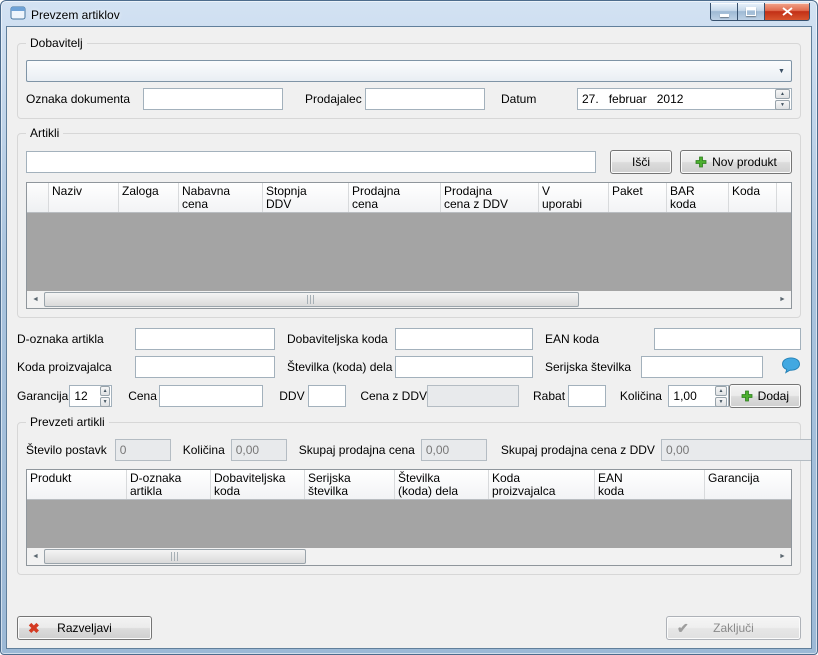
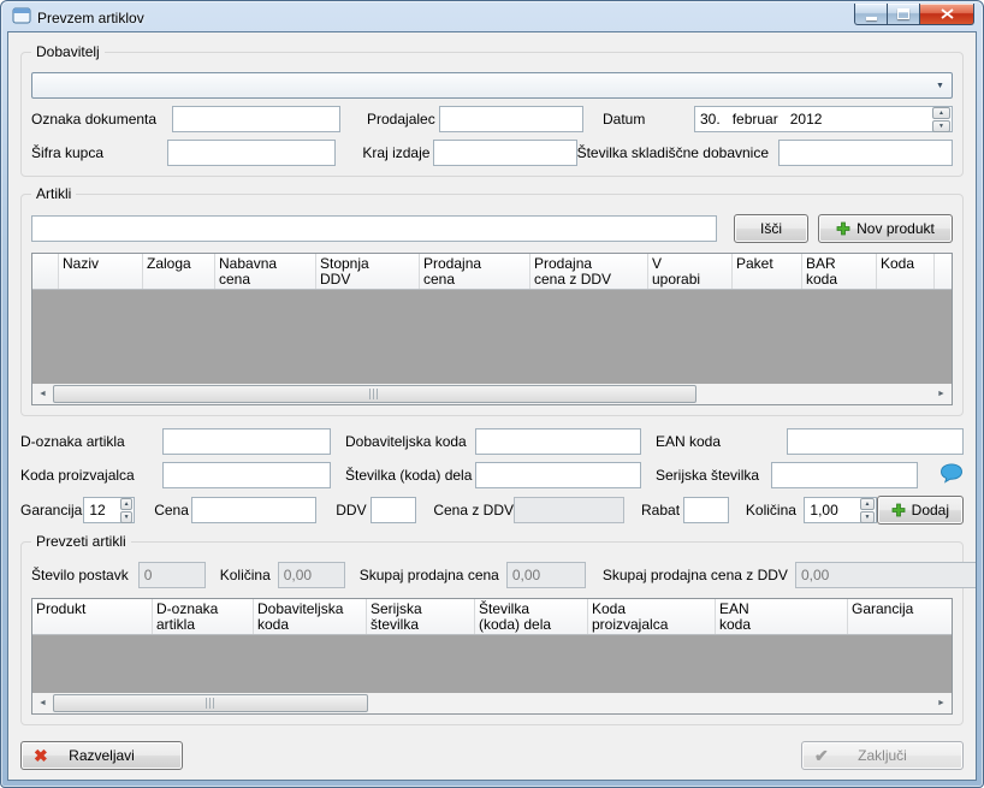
  Prevzem artiklov
  Dobavitelj
  Oznaka dokumenta
  Prodajalec
  Datum
- 27.
+ 30.
  februar
  2012
+ Šifra kupca
+ Kraj izdaje
+ Številka skladiščne dobavnice
  Artikli
  Išči
  Nov produkt
  Naziv
  Zaloga
  Nabavna
  cena
  Stopnja
  DDV
  Prodajna
  cena
  Prodajna
  cena z DDV
  V
  uporabi
  Paket
  BAR
  koda
  Koda
  D-oznaka artikla
  Dobaviteljska koda
  EAN koda
  Koda proizvajalca
  Številka (koda) dela
  Serijska številka
  Garancija
  12
  Cena
  DDV
  Cena z DDV
  Rabat
  Količina
  1,00
  Dodaj
  Prevzeti artikli
  Število postavk
  0
  Količina
  0,00
  Skupaj prodajna cena
  0,00
  Skupaj prodajna cena z DDV
  0,00
  Produkt
  D-oznaka
  artikla
  Dobaviteljska
  koda
  Serijska
  številka
  Številka
  (koda) dela
  Koda
  proizvajalca
  EAN
  koda
  Garancija
  ✖
  Razveljavi
  ✔
  Zaključi
